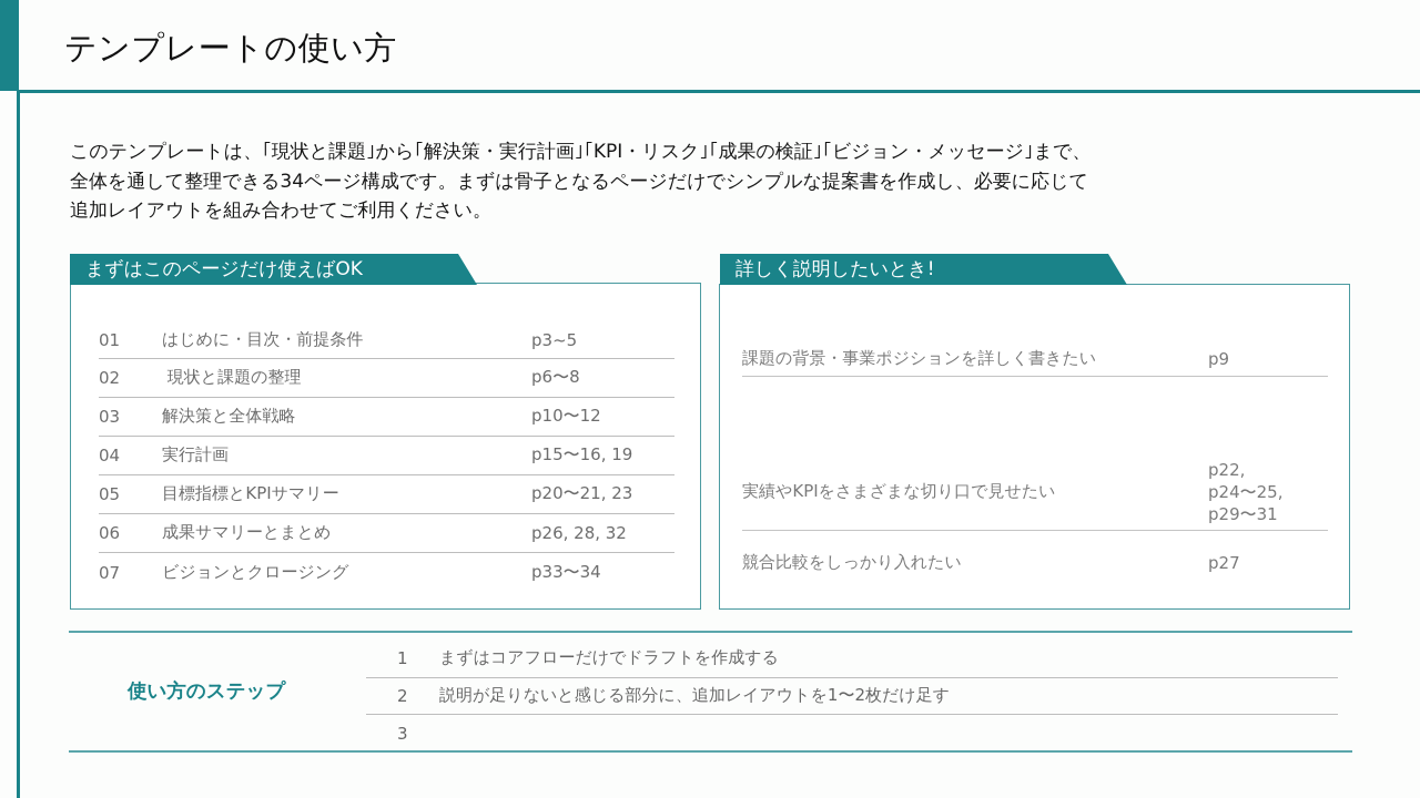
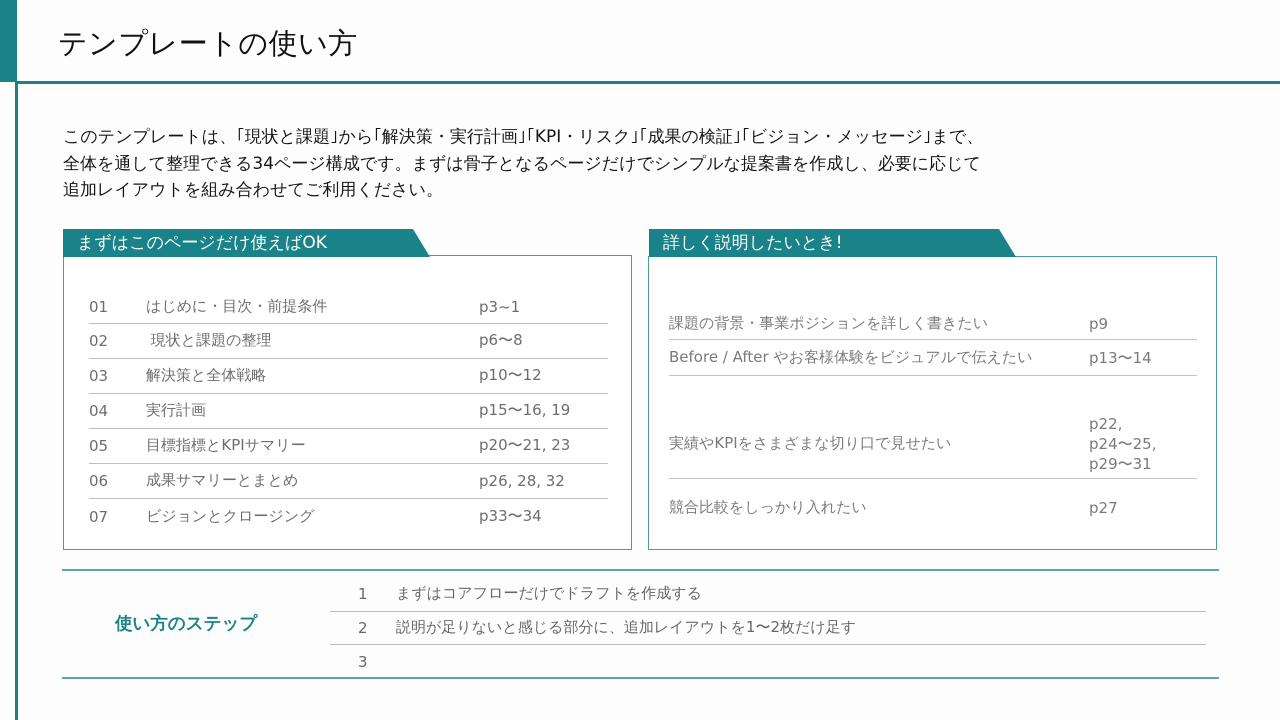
  テンプレートの使い方
  このテンプレートは、｢現状と課題｣から｢解決策・実行計画｣｢KPI・リスク｣｢成果の検証｣｢ビジョン・メッセージ｣まで、
  全体を通して整理できる34ページ構成です。まずは骨子となるページだけでシンプルな提案書を作成し、必要に応じて
  追加レイアウトを組み合わせてご利用ください。
  01
  はじめに・目次・前提条件
- p3~5
+ p3~1
  02
  現状と課題の整理
  p6〜8
  03
  解決策と全体戦略
  p10〜12
  04
  実行計画
  p15〜16, 19
  05
  目標指標とKPIサマリー
  p20〜21, 23
  06
  成果サマリーとまとめ
  p26, 28, 32
  07
  ビジョンとクロージング
  p33〜34
  まずはこのページだけ使えばOK
  課題の背景・事業ポジションを詳しく書きたい
  p9
+ Before / After やお客様体験をビジュアルで伝えたい
+ p13〜14
  実績やKPIをさまざまな切り口で見せたい
  p22,
  p24〜25,
  p29〜31
  競合比較をしっかり入れたい
  p27
  詳しく説明したいとき!
  使い方のステップ
  1
  まずはコアフローだけでドラフトを作成する
  2
  説明が足りないと感じる部分に、追加レイアウトを1〜2枚だけ足す
  3
